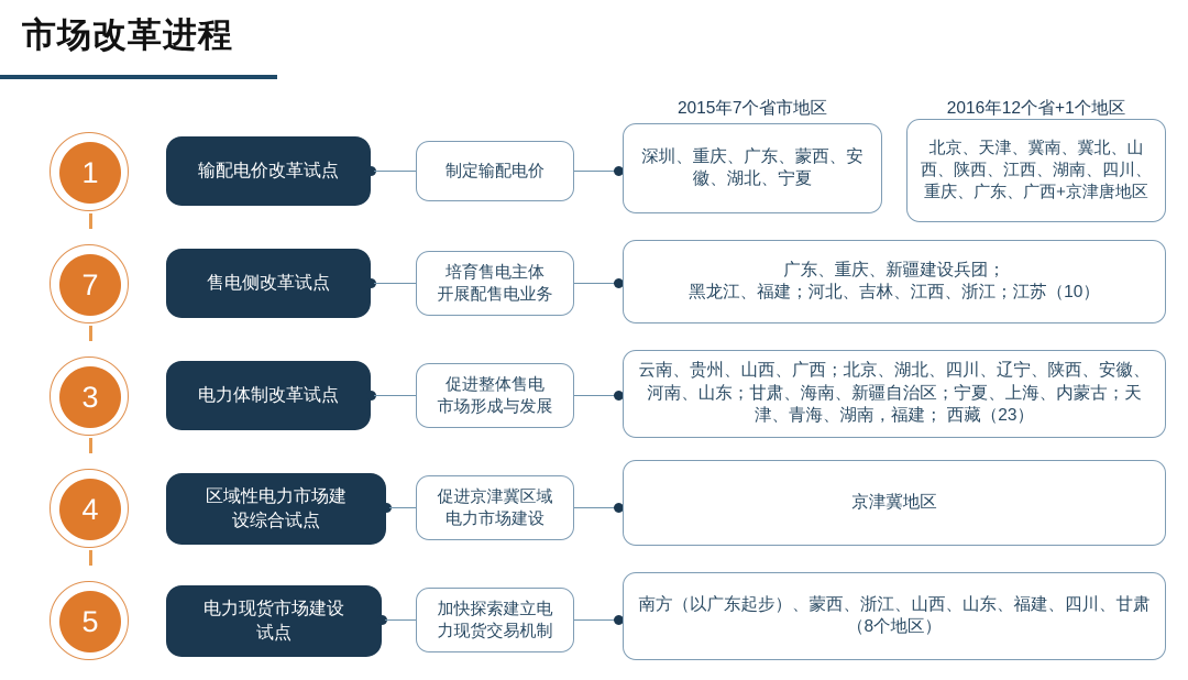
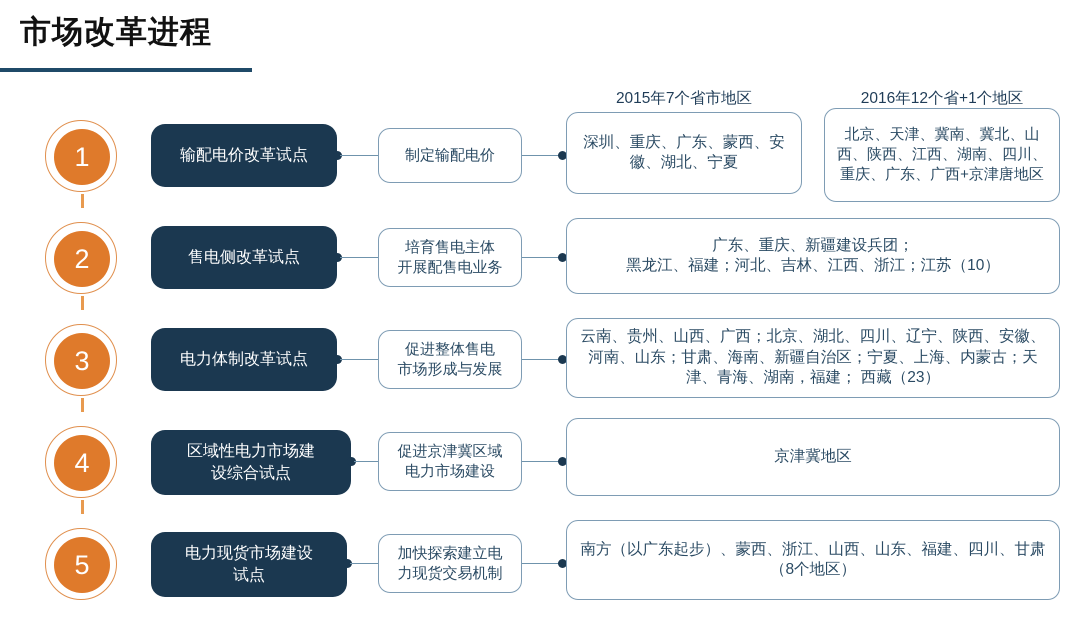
  市场改革进程
  2015年7个省市地区
  2016年12个省+1个地区
  1
  输配电价改革试点
  制定输配电价
  深圳、重庆、广东、蒙西、安徽、湖北、宁夏
  北京、天津、冀南、冀北、山西、陕西、江西、湖南、四川、重庆、广东、广西+京津唐地区
- 7
+ 2
  售电侧改革试点
  培育售电主体
  开展配售电业务
  广东、重庆、新疆建设兵团；
  黑龙江、福建；河北、吉林、江西、浙江；江苏（10）
  3
  电力体制改革试点
  促进整体售电
  市场形成与发展
  云南、贵州、山西、广西；北京、湖北、四川、辽宁、陕西、安徽、河南、山东；甘肃、海南、新疆自治区；宁夏、上海、内蒙古；天津、青海、湖南，福建； 西藏（23）
  4
  区域性电力市场建
  设综合试点
  促进京津冀区域
  电力市场建设
  京津冀地区
  5
  电力现货市场建设
  试点
  加快探索建立电
  力现货交易机制
  南方（以广东起步）、蒙西、浙江、山西、山东、福建、四川、甘肃（8个地区）
